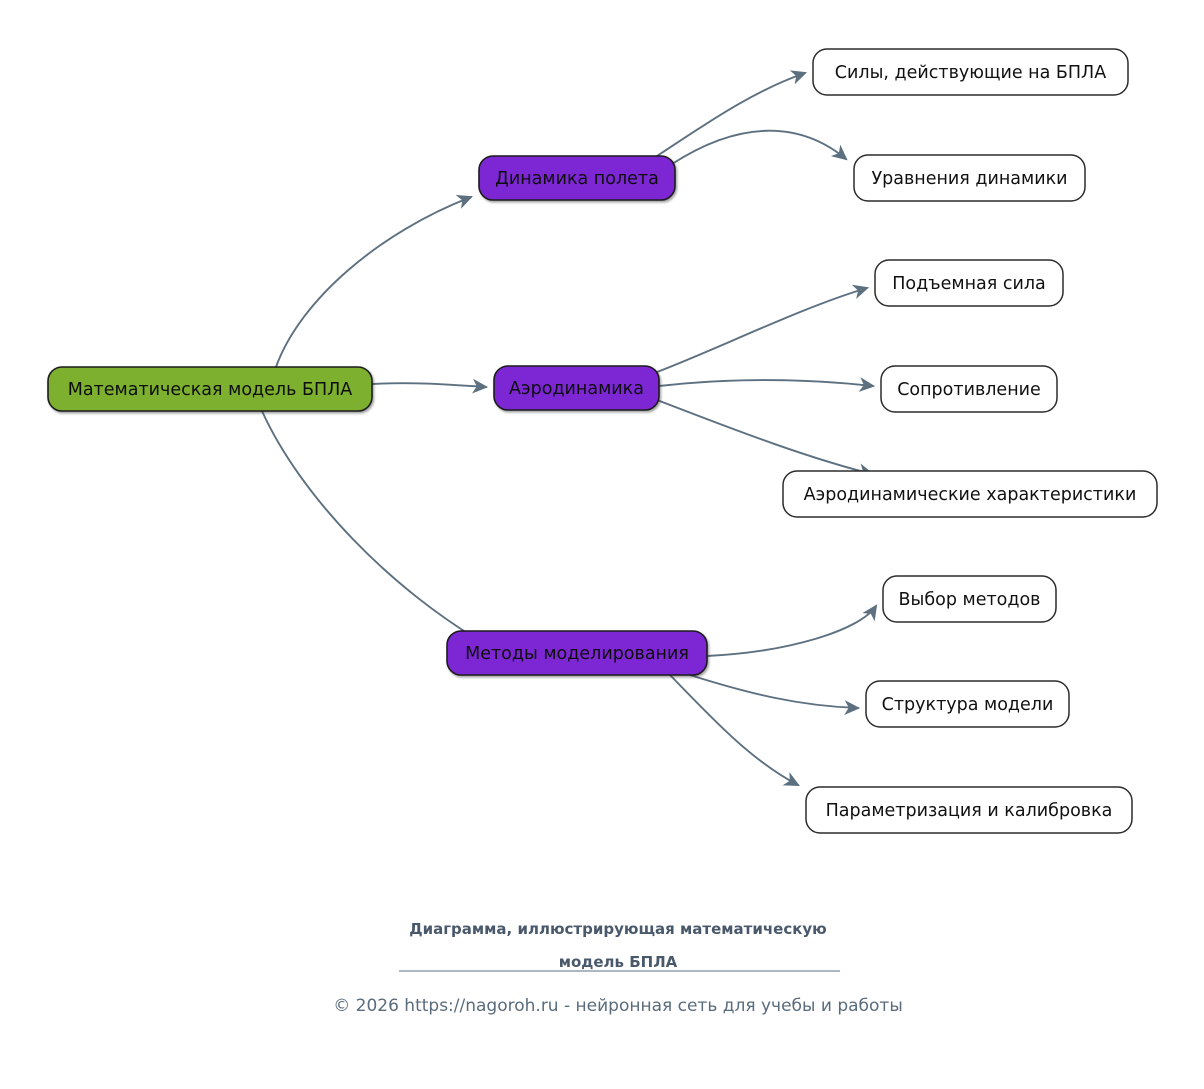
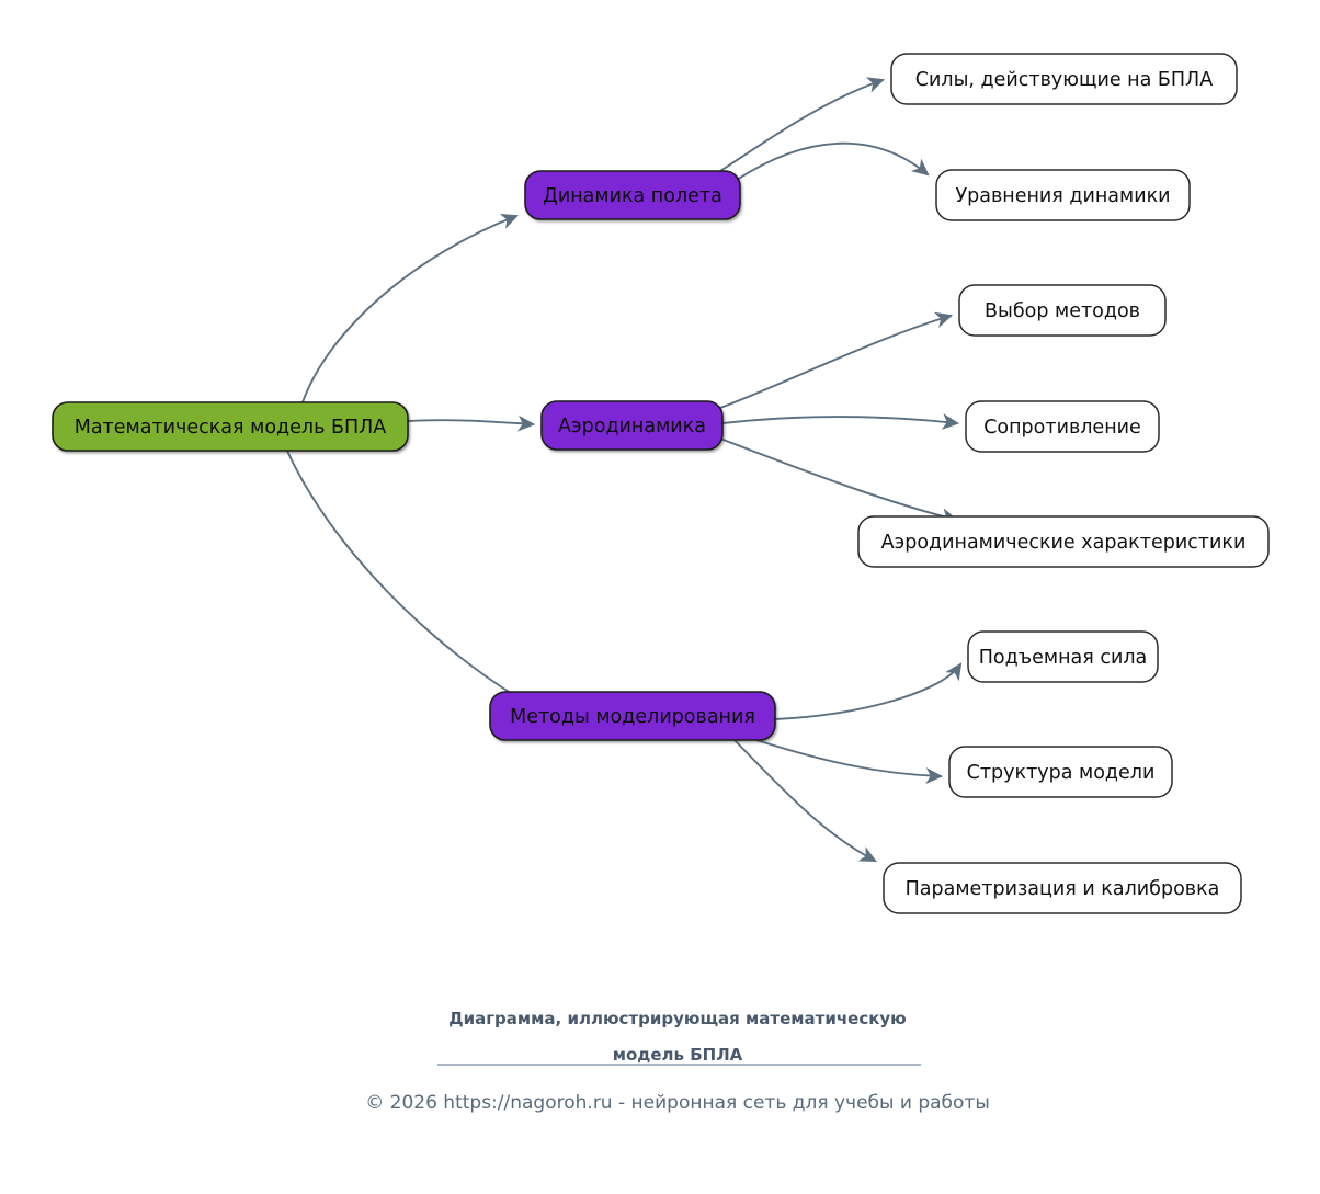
  Математическая модель БПЛА
  Динамика полета
  Силы, действующие на БПЛА
  Уравнения динамики
  Аэродинамика
- Подъемная сила
+ Выбор методов
  Сопротивление
  Аэродинамические характеристики
  Методы моделирования
- Выбор методов
+ Подъемная сила
  Структура модели
  Параметризация и калибровка
  Диаграмма, иллюстрирующая математическую
  модель БПЛА
  © 2026 https://nagoroh.ru - нейронная сеть для учебы и работы
